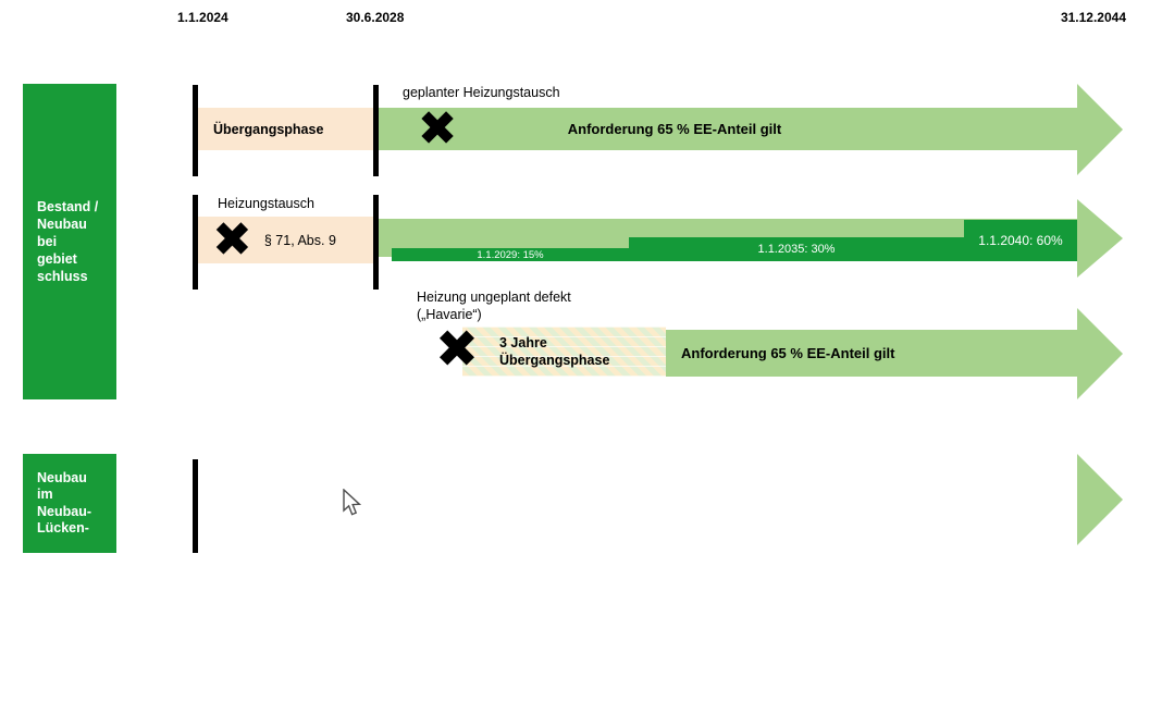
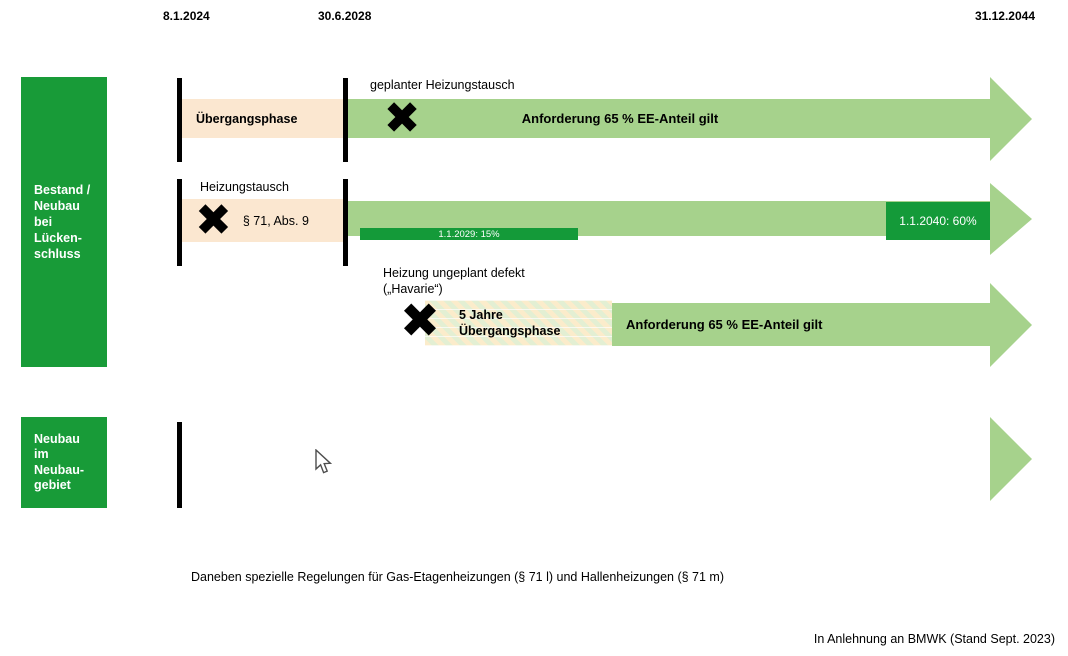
- 1.1.2024
+ 8.1.2024
  30.6.2028
  31.12.2044
  Bestand /
  Neubau
  bei
- gebiet
+ Lücken-
  schluss
  Neubau
  im
  Neubau-
- Lücken-
+ gebiet
  Übergangsphase
  geplanter Heizungstausch
  Anforderung 65 % EE-Anteil gilt
  ✖
  Heizungstausch
  ✖
  § 71, Abs. 9
  1.1.2029: 15%
- 1.1.2035: 30%
  1.1.2040: 60%
  Heizung ungeplant defekt
  („Havarie“)
- 3 Jahre
+ 5 Jahre
  Übergangsphase
  ✖
  Anforderung 65 % EE-Anteil gilt
+ Daneben spezielle Regelungen für Gas-Etagenheizungen (§ 71 l) und Hallenheizungen (§ 71 m)
+ In Anlehnung an BMWK (Stand Sept. 2023)
